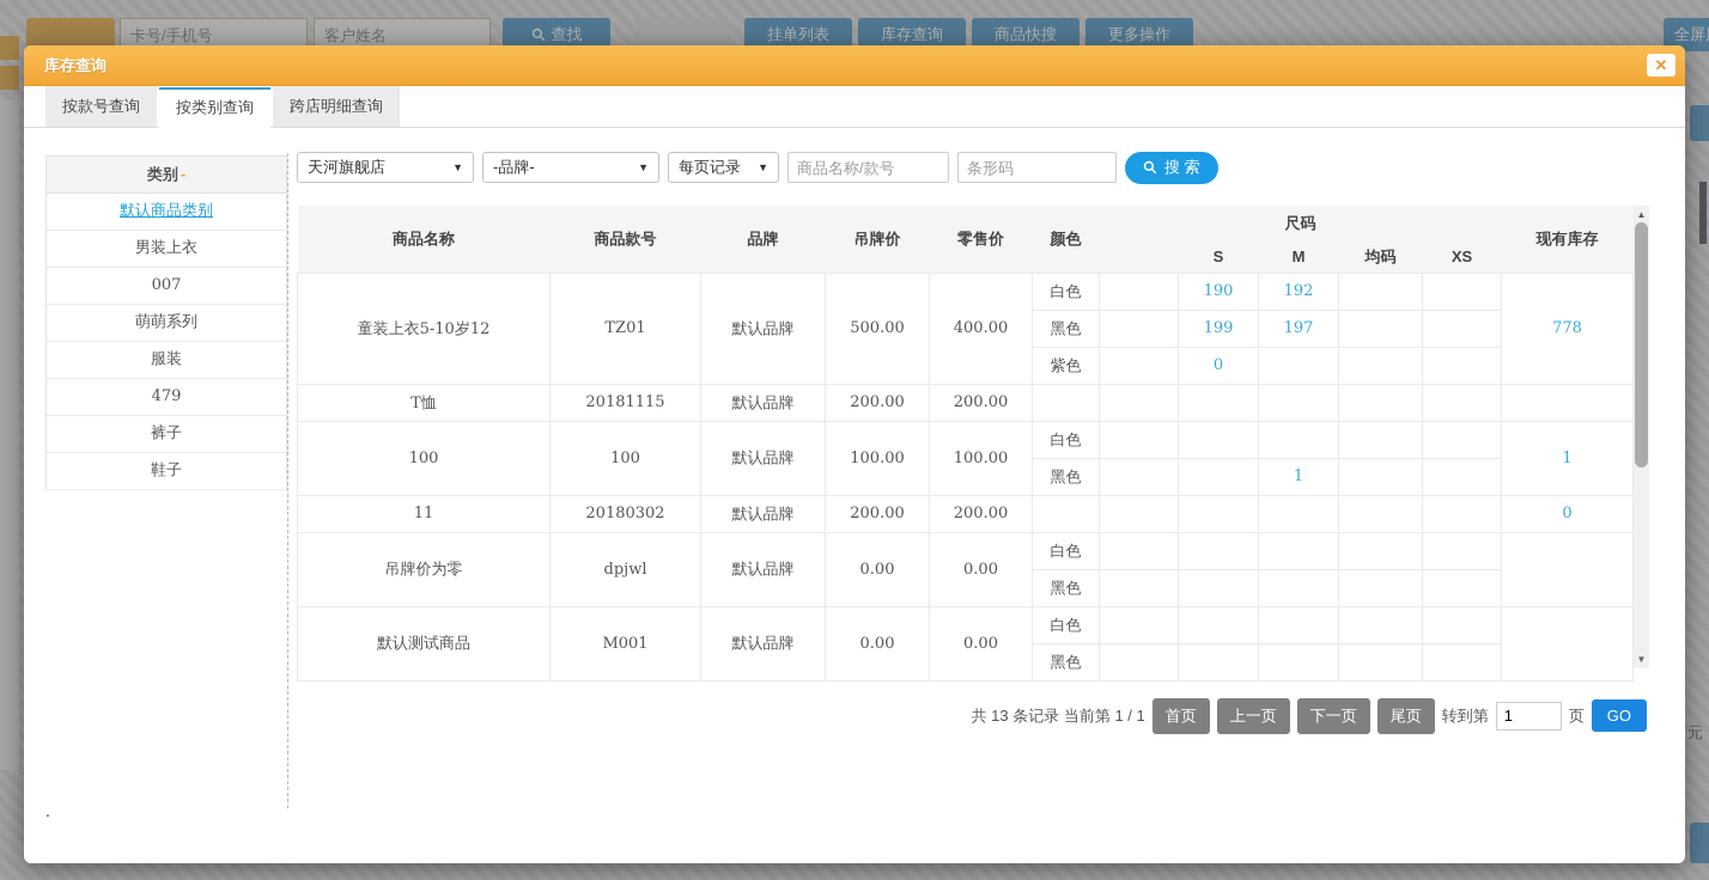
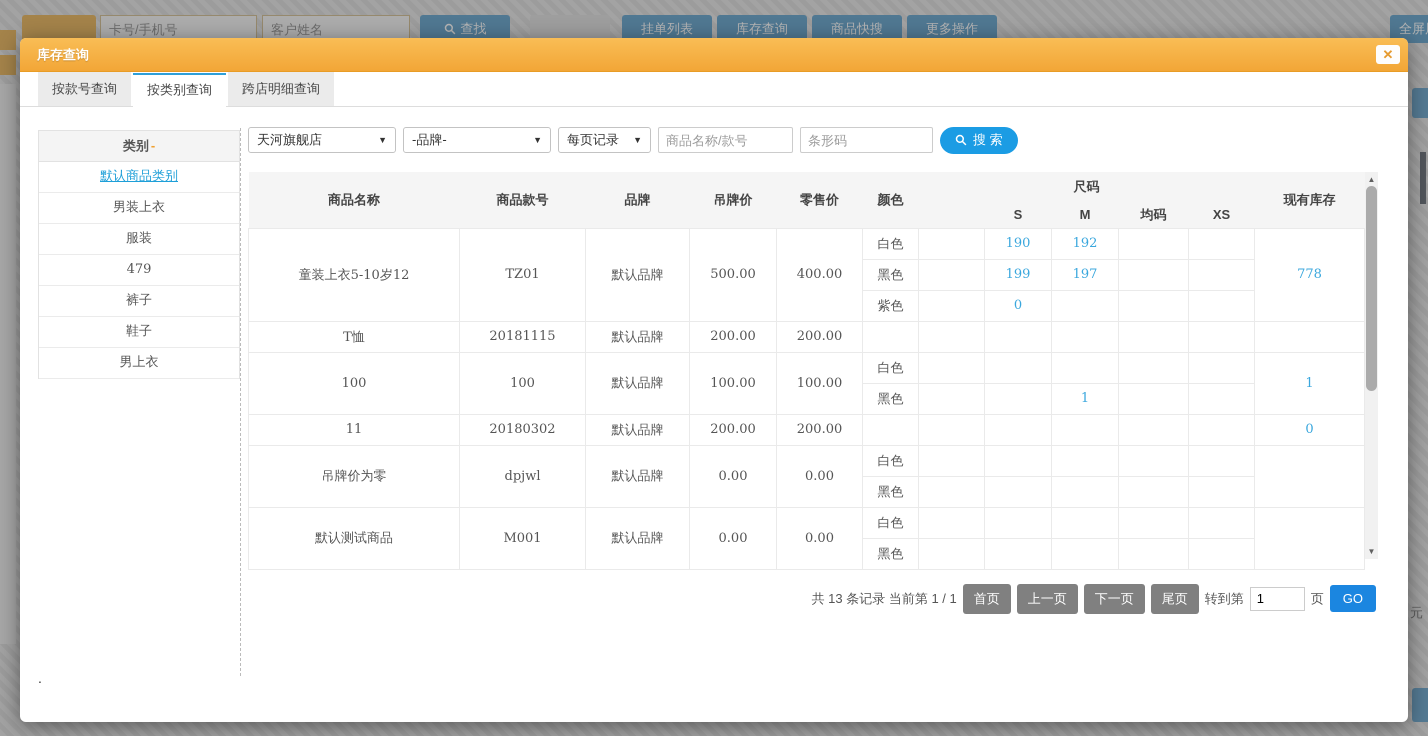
  卡号/手机号
  客户姓名
  查找
  挂单列表
  库存查询
  商品快搜
  更多操作
  元
  库存查询
  ✕
  按款号查询
  按类别查询
  跨店明细查询
  类别 -
  默认商品类别
  男装上衣
- 007
- 萌萌系列
  服装
  479
  裤子
  鞋子
+ 男上衣
  天河旗舰店
  ▼
  -品牌-
  ▼
  每页记录
  ▼
  商品名称/款号
  条形码
  搜 索
  商品名称	商品款号	品牌	吊牌价	零售价	颜色	尺码	现有库存
  	S	M	均码	XS
  童装上衣5-10岁12	TZ01	默认品牌	500.00	400.00	白色		190	192			778
  黑色		199	197
  紫色		0
  T恤	20181115	默认品牌	200.00	200.00
  100	100	默认品牌	100.00	100.00	白色						1
  黑色			1
  11	20180302	默认品牌	200.00	200.00							0
  吊牌价为零	dpjwl	默认品牌	0.00	0.00	白色
  黑色
  默认测试商品	M001	默认品牌	0.00	0.00	白色
  黑色
  ▲
  ▼
  共 13 条记录 当前第 1 / 1
  首页
  上一页
  下一页
  尾页
  转到第
  1
  页
  GO
  .
